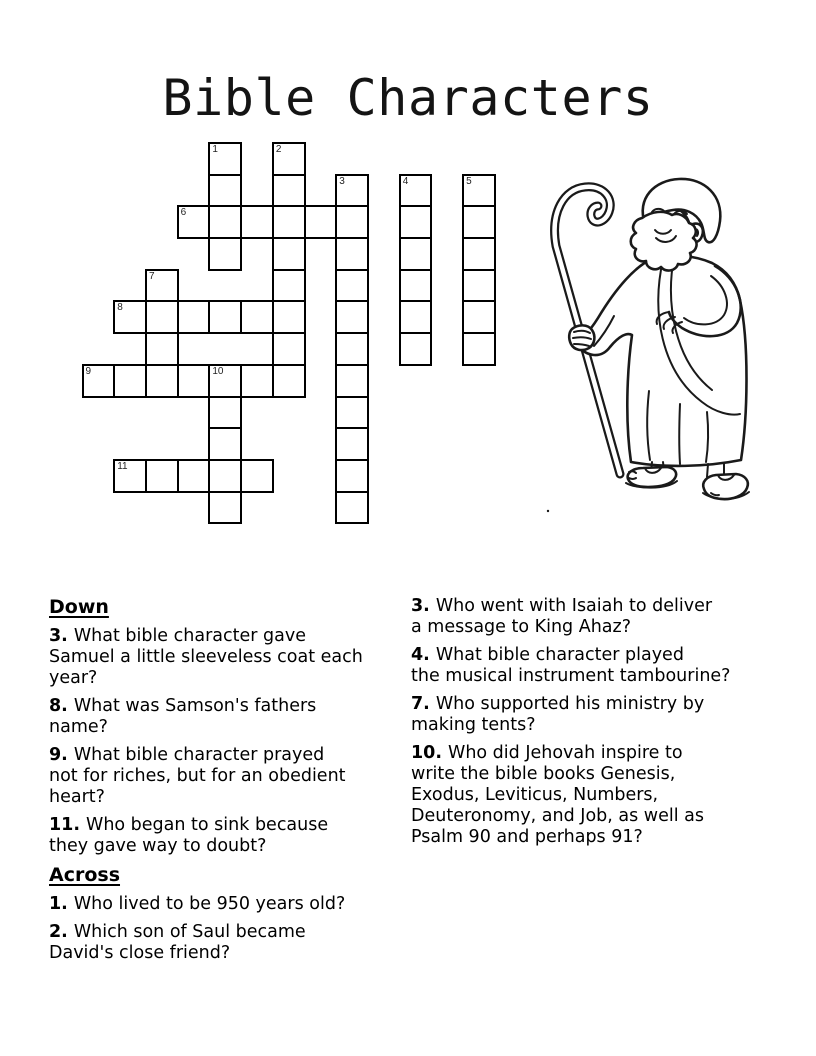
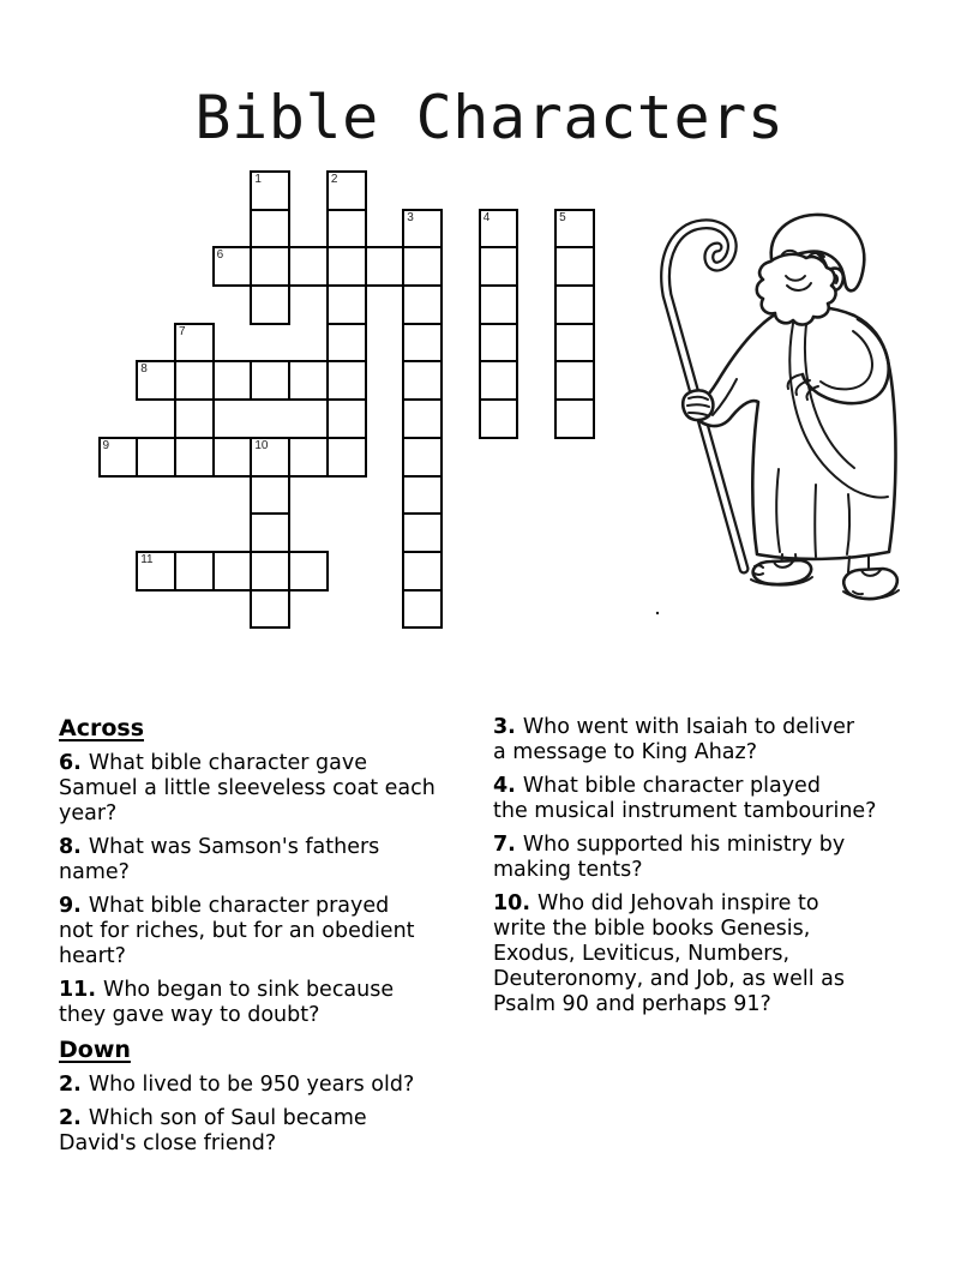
  Bible Characters
  1
  2
  3
  4
  5
  6
  7
  8
  9
  10
  11
- Down
+ Across
- 3. What bible character gave
+ 6. What bible character gave
  Samuel a little sleeveless coat each
  year?
  8. What was Samson's fathers
  name?
  9. What bible character prayed
  not for riches, but for an obedient
  heart?
  11. Who began to sink because
  they gave way to doubt?
- Across
+ Down
- 1. Who lived to be 950 years old?
+ 2. Who lived to be 950 years old?
  2. Which son of Saul became
  David's close friend?
  3. Who went with Isaiah to deliver
  a message to King Ahaz?
  4. What bible character played
  the musical instrument tambourine?
  7. Who supported his ministry by
  making tents?
  10. Who did Jehovah inspire to
  write the bible books Genesis,
  Exodus, Leviticus, Numbers,
  Deuteronomy, and Job, as well as
  Psalm 90 and perhaps 91?
